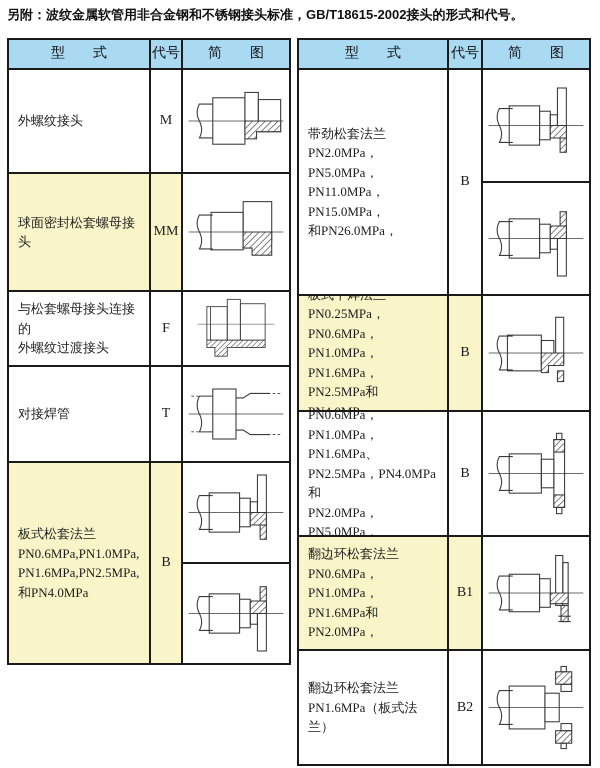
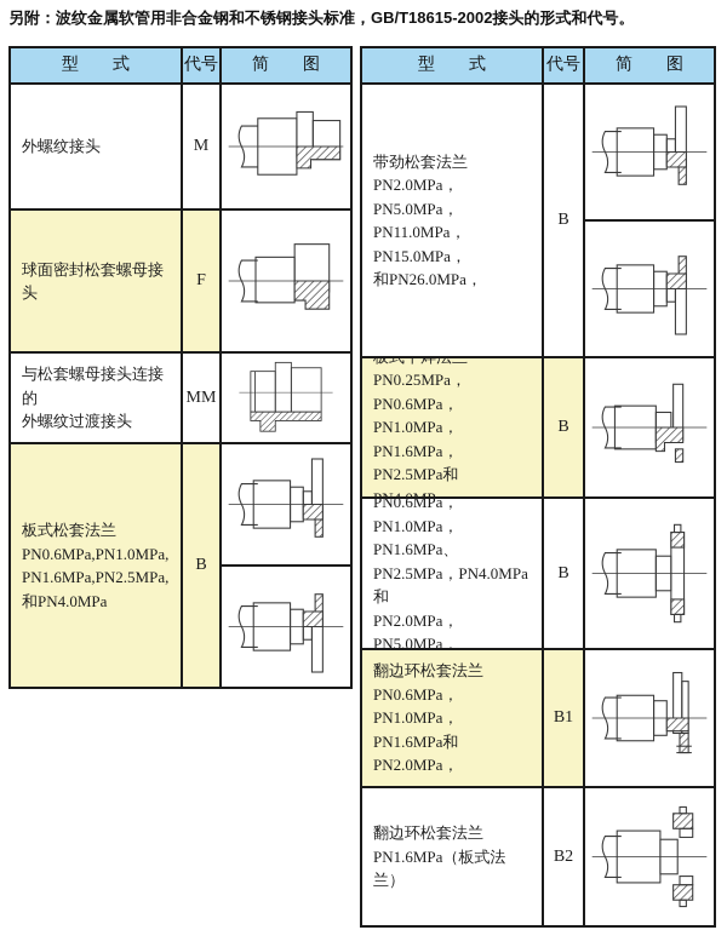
  另附：波纹金属软管用非合金钢和不锈钢接头标准，GB/T18615-2002接头的形式和代号。
  型 式
  代号
  简 图
  外螺纹接头
  M
  球面密封松套螺母接头
- MM
+ F
  与松套螺母接头连接的
  外螺纹过渡接头
- F
+ MM
- 对接焊管
- T
  板式松套法兰
  PN0.6MPa,PN1.0MPa,
  PN1.6MPa,PN2.5MPa,
  和PN4.0MPa
  B
  型 式
  代号
  简 图
  带劲松套法兰
  PN2.0MPa，PN5.0MPa，
  PN11.0MPa，PN15.0MPa，
  和PN26.0MPa，
  B
  PN0.25MPa，PN0.6MPa，
  PN1.0MPa，PN1.6MPa，
  B
  PN1.0MPa，PN1.6MPa、
  PN2.5MPa，PN4.0MPa和
  PN2.0MPa，PN5.0MPa，
  B
  翻边环松套法兰
  PN0.6MPa，PN1.0MPa，
  PN1.6MPa和PN2.0MPa，
  B1
  翻边环松套法兰
  PN1.6MPa（板式法兰）
  B2
